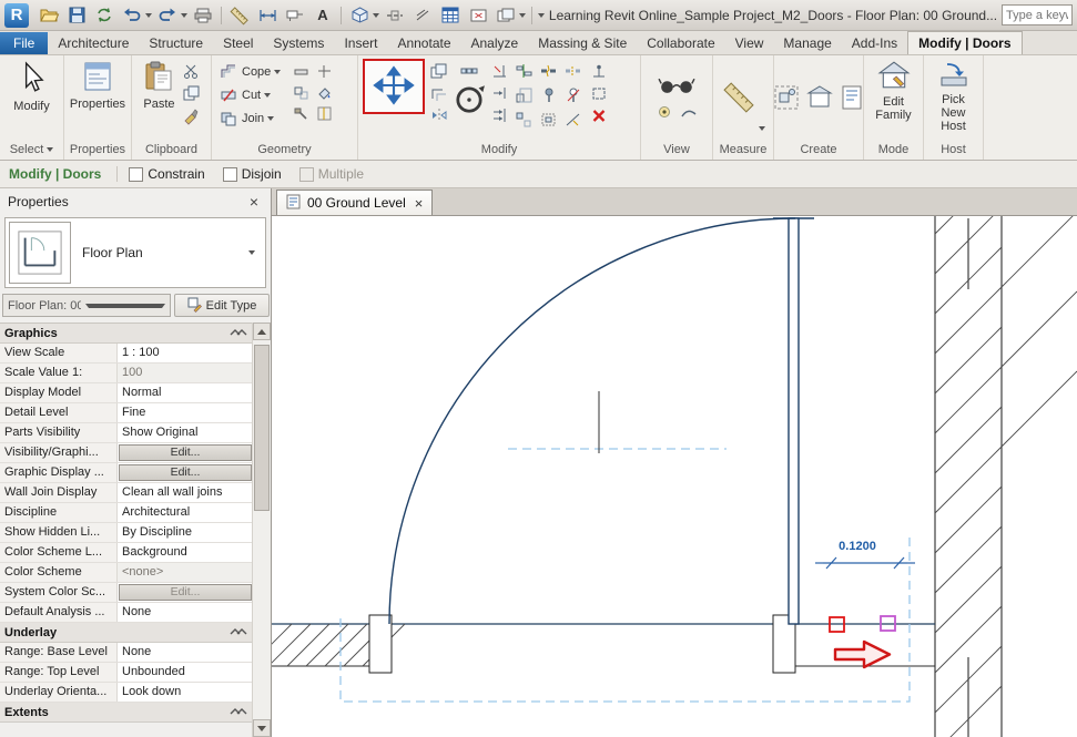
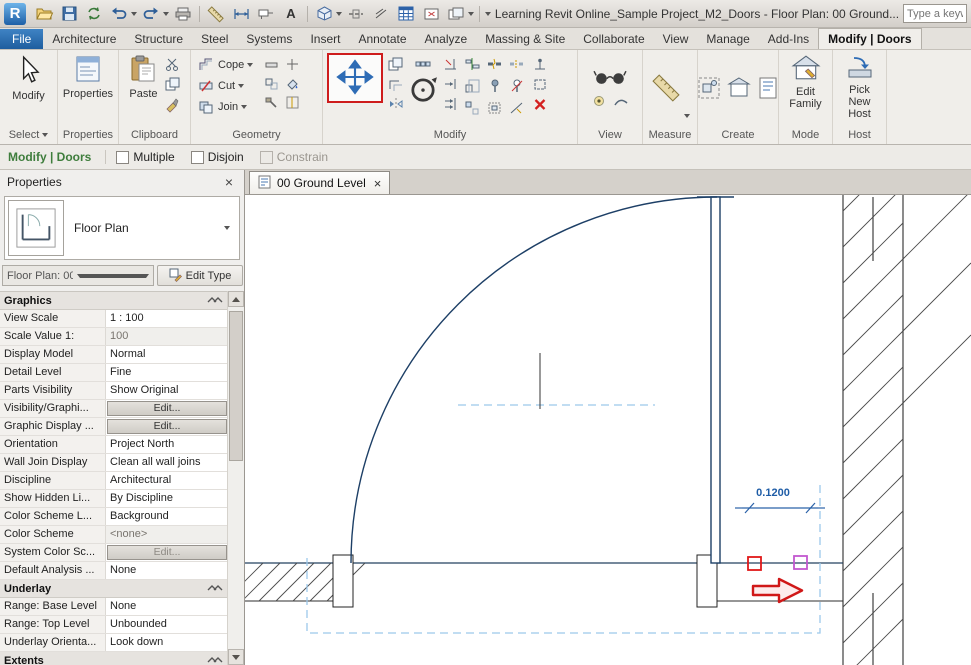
  R
  A
  Learning Revit Online_Sample Project_M2_Doors - Floor Plan: 00 Ground...
  Type a key
  File
  Architecture
  Structure
  Steel
  Systems
  Insert
  Annotate
  Analyze
  Massing & Site
  Collaborate
  View
  Manage
  Add-Ins
  Modify | Doors
  Modify
  Select
  Properties
  Properties
  Paste
  Clipboard
  Cope
  Cut
  Join
  Geometry
  Modify
  View
  Measure
  Create
  Edit Family
  Mode
  Pick New Host
  Host
  Modify | Doors
- Constrain
+ Multiple
  Disjoin
- Multiple
+ Constrain
  Properties
  ×
  Floor Plan
  Edit Type
  Graphics
  View Scale
  1 : 100
  Scale Value 1:
  100
  Display Model
  Normal
  Detail Level
  Fine
  Parts Visibility
  Show Original
  Visibility/Graphi...
  Edit...
  Graphic Display ...
  Edit...
+ Orientation
+ Project North
  Wall Join Display
  Clean all wall joins
  Discipline
  Architectural
  Show Hidden Li...
  By Discipline
  Color Scheme L...
  Background
  Color Scheme
  <none>
  System Color Sc...
  Edit...
  Default Analysis ...
  None
  Underlay
  Range: Base Level
  None
  Range: Top Level
  Unbounded
  Underlay Orienta...
  Look down
  Extents
  00 Ground Level
  ×
  0.1200
